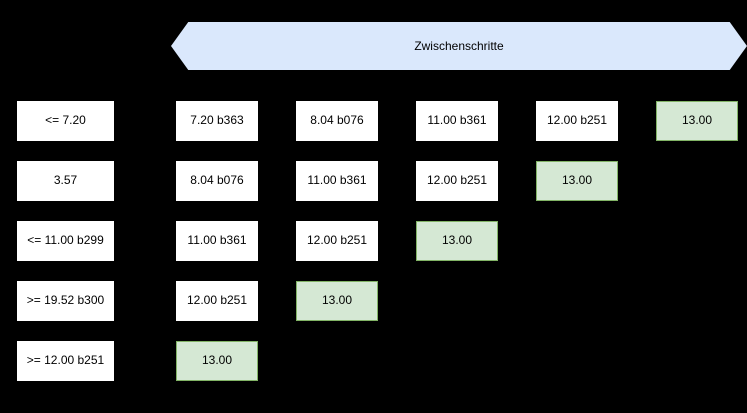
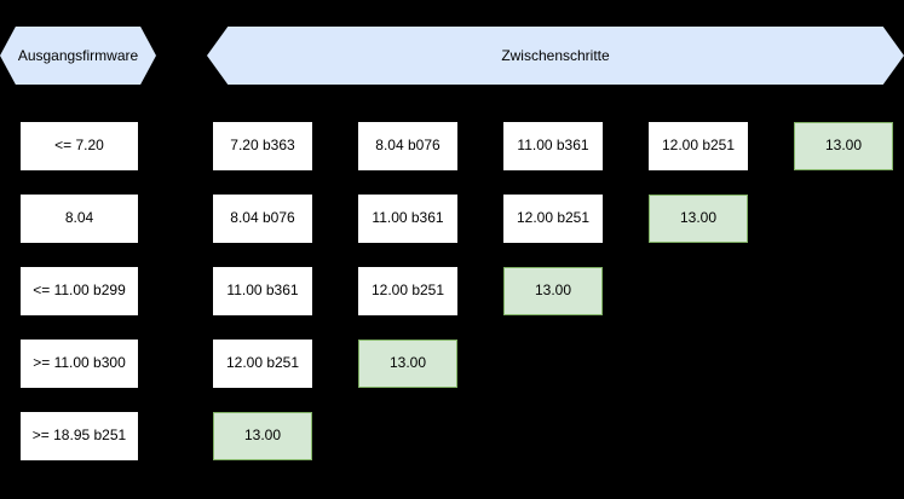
+ Ausgangsfirmware
  Zwischenschritte
  <= 7.20
  7.20 b363
  8.04 b076
  11.00 b361
  12.00 b251
  13.00
- 3.57
+ 8.04
  8.04 b076
  11.00 b361
  12.00 b251
  13.00
  <= 11.00 b299
  11.00 b361
  12.00 b251
  13.00
- >= 19.52 b300
+ >= 11.00 b300
  12.00 b251
  13.00
- >= 12.00 b251
+ >= 18.95 b251
  13.00
